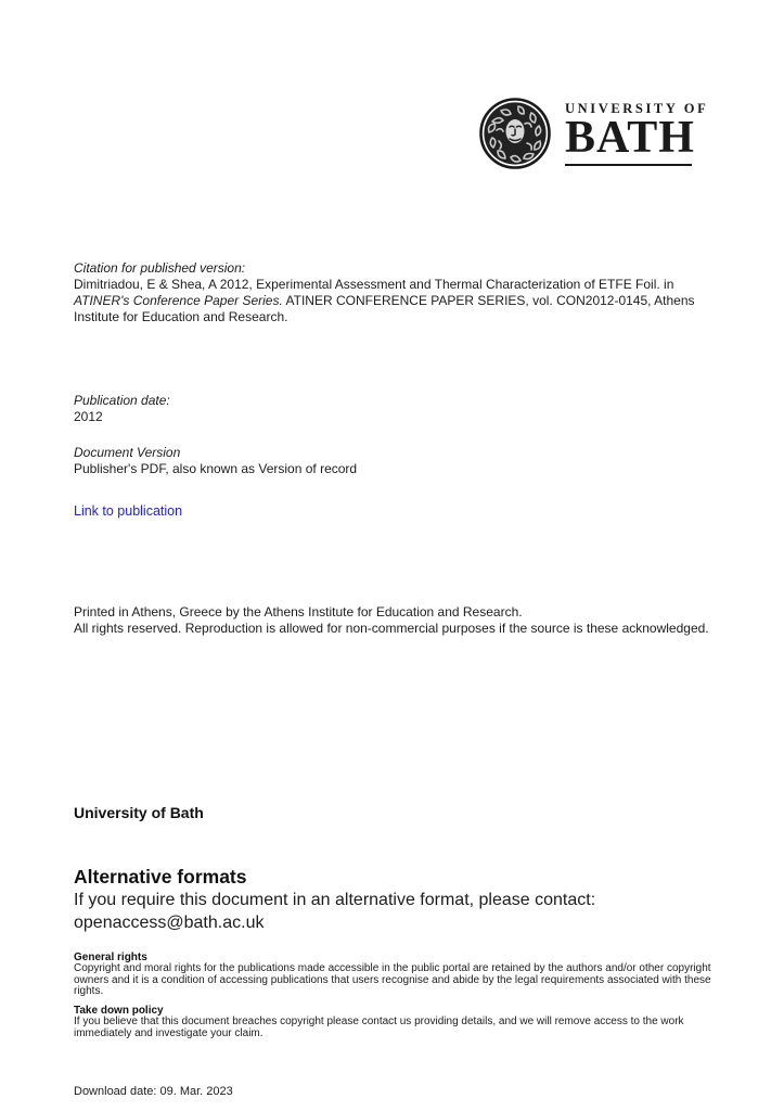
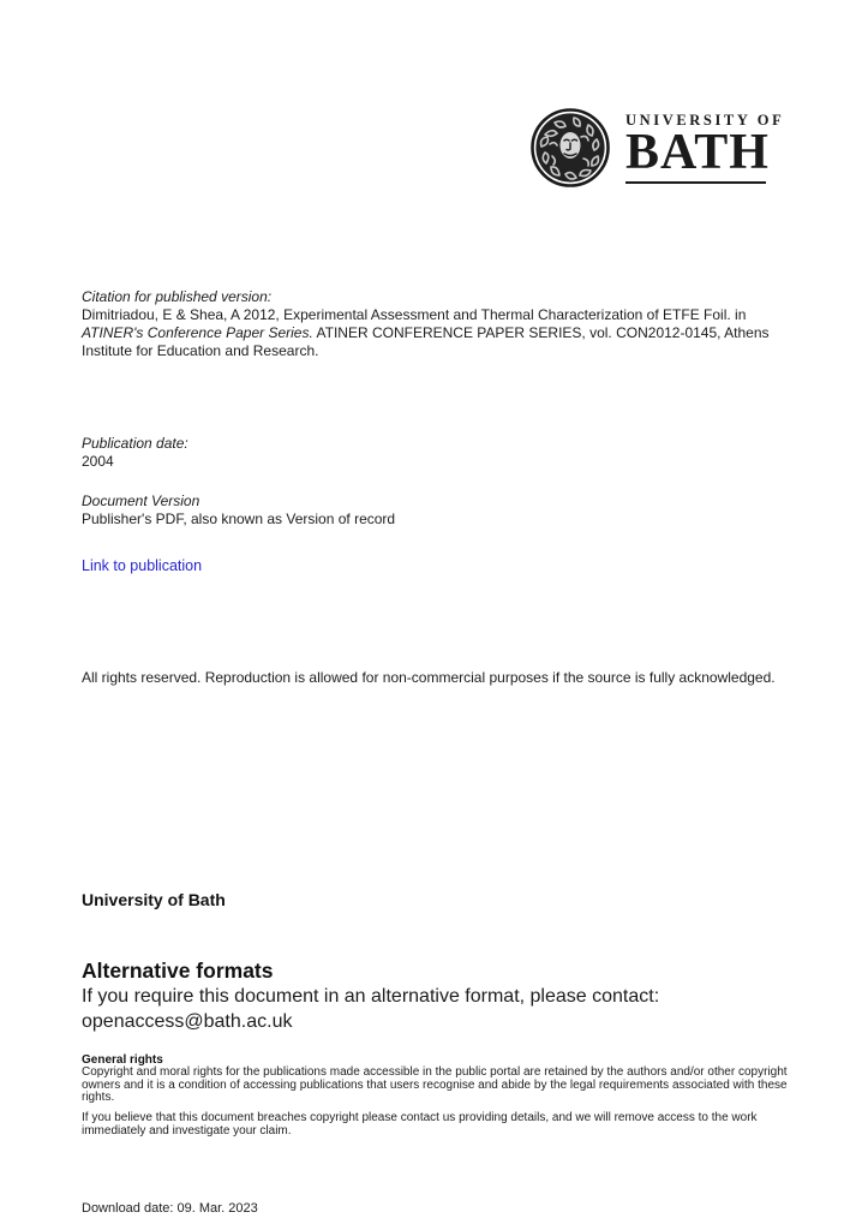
  UNIVERSITY OF
  BATH
  Citation for published version:
  Dimitriadou, E & Shea, A 2012, Experimental Assessment and Thermal Characterization of ETFE Foil. in ATINER's Conference Paper Series. ATINER CONFERENCE PAPER SERIES, vol. CON2012-0145, Athens Institute for Education and Research.
  Publication date:
- 2012
+ 2004
  Document Version
  Publisher's PDF, also known as Version of record
  Link to publication
- Printed in Athens, Greece by the Athens Institute for Education and Research.
- All rights reserved. Reproduction is allowed for non-commercial purposes if the source is these acknowledged.
+ All rights reserved. Reproduction is allowed for non-commercial purposes if the source is fully acknowledged.
  University of Bath
  Alternative formats
  If you require this document in an alternative format, please contact:
  openaccess@bath.ac.uk
  General rights
  Copyright and moral rights for the publications made accessible in the public portal are retained by the authors and/or other copyright owners and it is a condition of accessing publications that users recognise and abide by the legal requirements associated with these rights.
- Take down policy
  If you believe that this document breaches copyright please contact us providing details, and we will remove access to the work immediately and investigate your claim.
  Download date: 09. Mar. 2023
